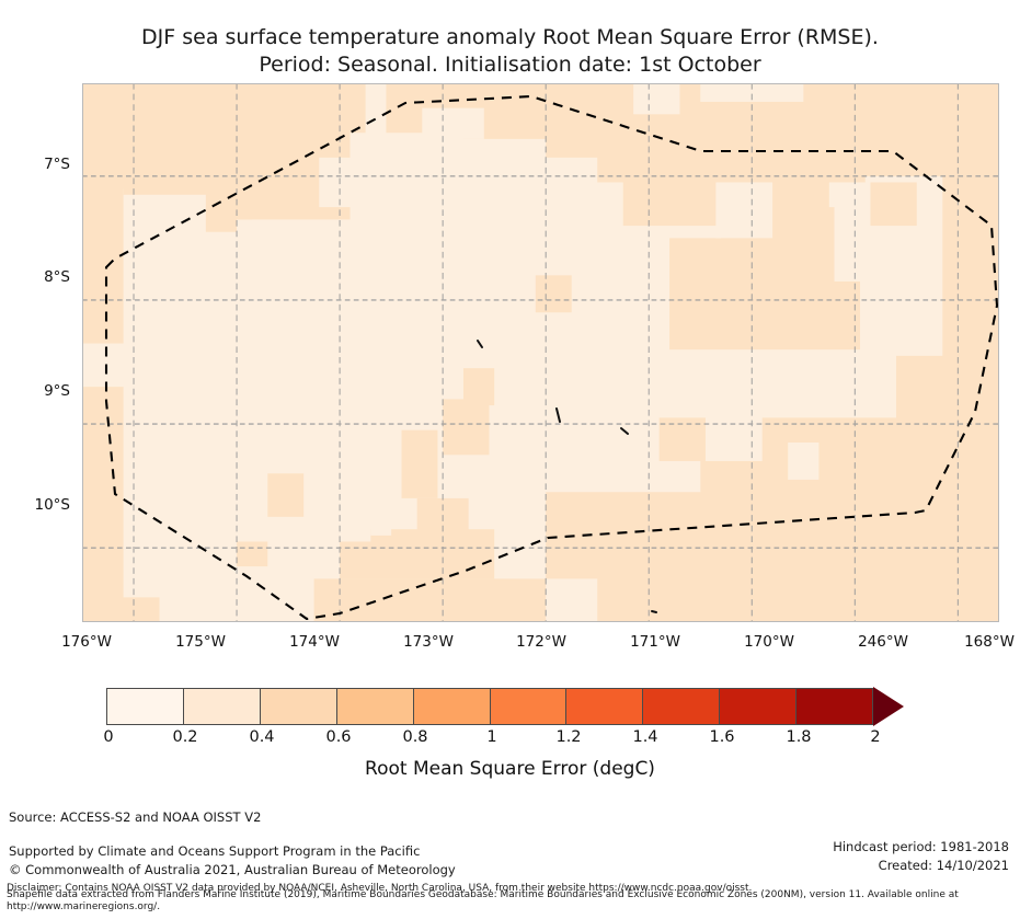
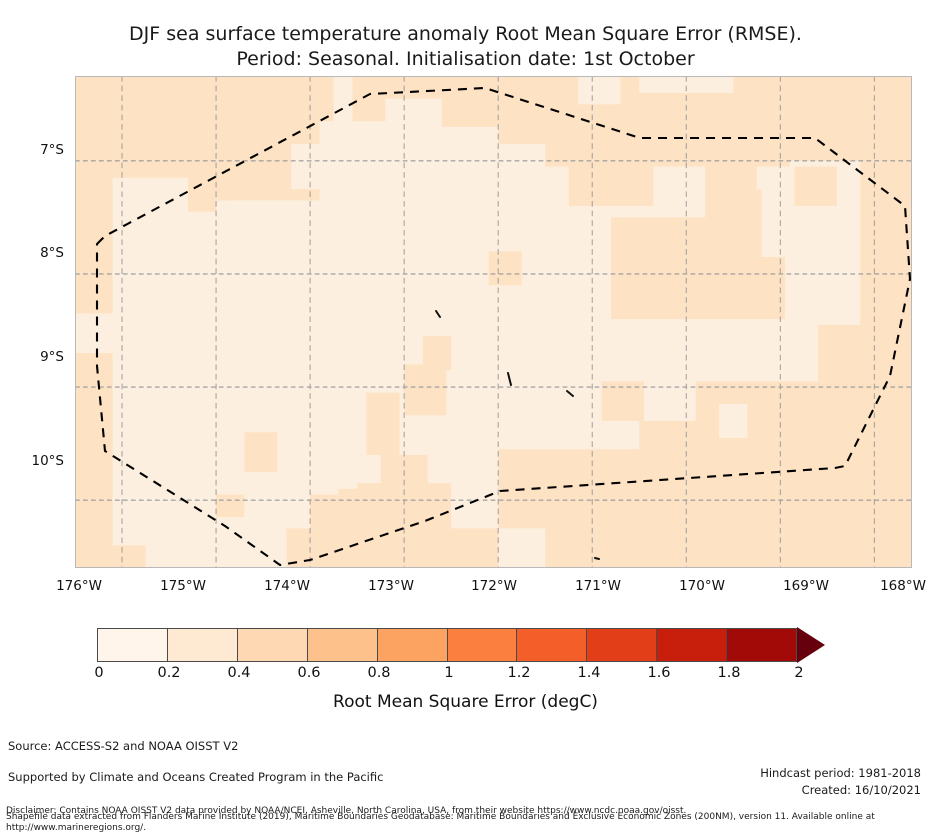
  DJF sea surface temperature anomaly Root Mean Square Error (RMSE).
  Period: Seasonal. Initialisation date: 1st October
  7°S
  8°S
  9°S
  10°S
  176°W
  175°W
  174°W
  173°W
  172°W
  171°W
  170°W
- 246°W
+ 169°W
  168°W
  0
  0.2
  0.4
  0.6
  0.8
  1
  1.2
  1.4
  1.6
  1.8
  2
  Root Mean Square Error (degC)
  Source: ACCESS-S2 and NOAA OISST V2
- Supported by Climate and Oceans Support Program in the Pacific
+ Supported by Climate and Oceans Created Program in the Pacific
- © Commonwealth of Australia 2021, Australian Bureau of Meteorology
  Hindcast period: 1981-2018
- Created: 14/10/2021
+ Created: 16/10/2021
  Disclaimer: Contains NOAA OISST V2 data provided by NOAA/NCEI, Asheville, North Carolina, USA, from their website https://www.ncdc.noaa.gov/oisst.
  Shapefile data extracted from Flanders Marine Institute (2019), Maritime Boundaries Geodatabase: Maritime Boundaries and Exclusive Economic Zones (200NM), version 11. Available online at
  http://www.marineregions.org/.
